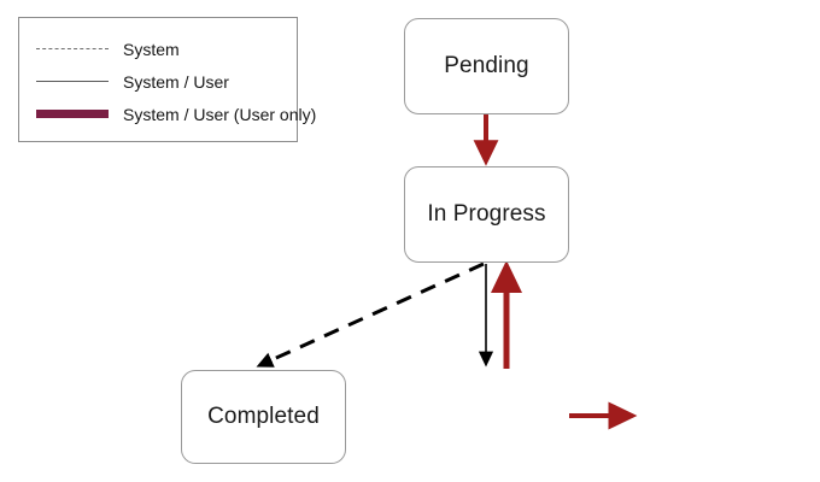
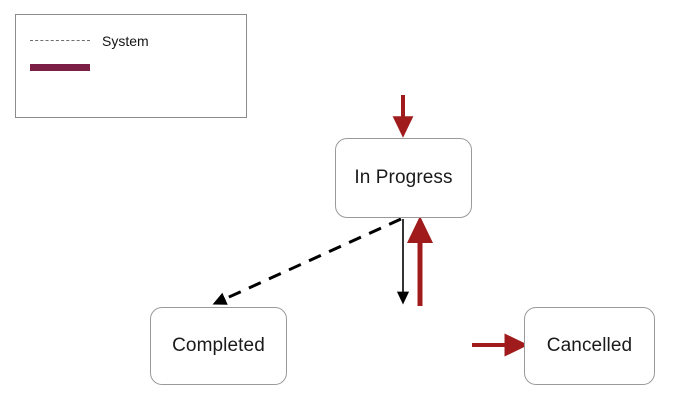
- Pending
  In Progress
  Completed
+ Cancelled
  System
- System / User
- System / User (User only)
